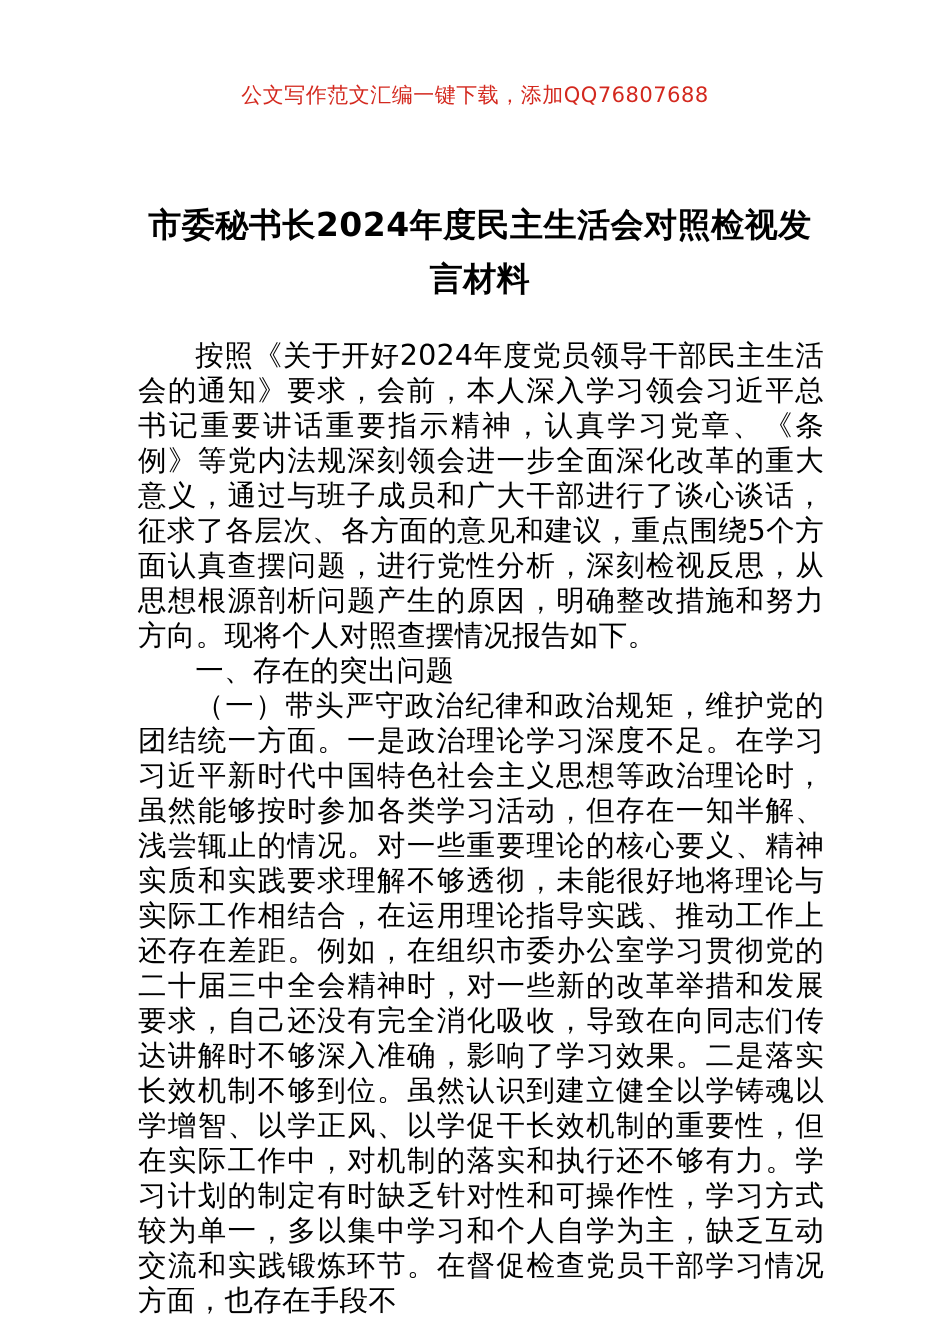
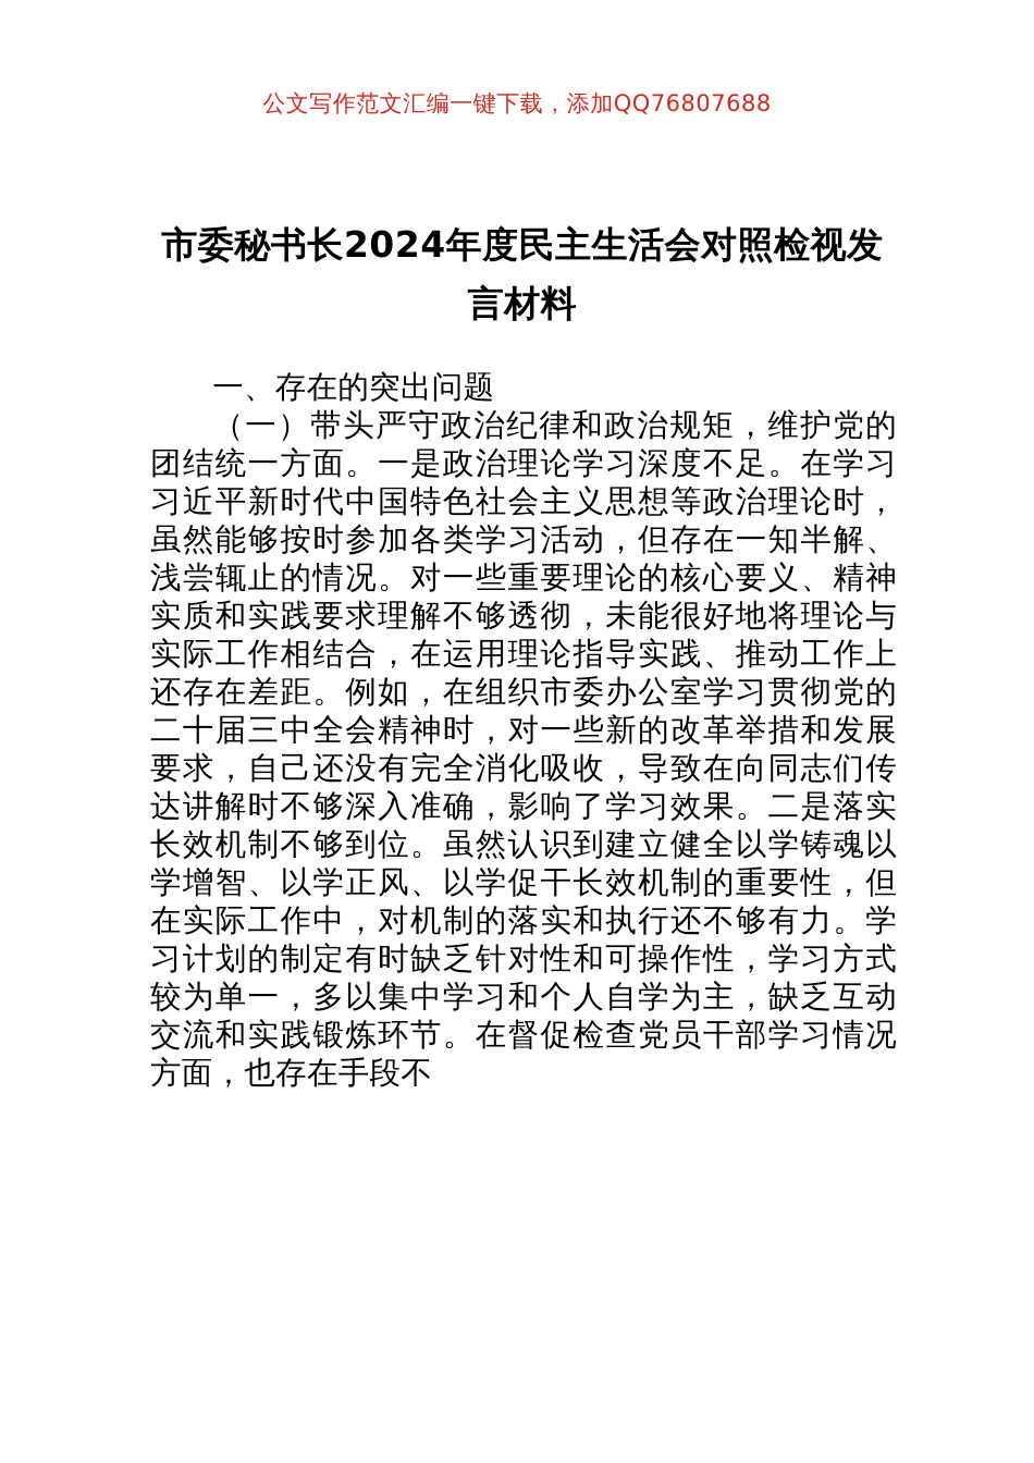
  公文写作范文汇编一键下载，添加QQ76807688
  市委秘书长2024年度民主生活会对照检视发言材料
- 按照《关于开好2024年度党员领导干部民主生活会的通知》要求，会前，本人深入学习领会习近平总书记重要讲话重要指示精神，认真学习党章、《条例》等党内法规深刻领会进一步全面深化改革的重大意义，通过与班子成员和广大干部进行了谈心谈话，征求了各层次、各方面的意见和建议，重点围绕5个方面认真查摆问题，进行党性分析，深刻检视反思，从思想根源剖析问题产生的原因，明确整改措施和努力方向。现将个人对照查摆情况报告如下。
  一、存在的突出问题
  （一）带头严守政治纪律和政治规矩，维护党的团结统一方面。一是政治理论学习深度不足。在学习习近平新时代中国特色社会主义思想等政治理论时，虽然能够按时参加各类学习活动，但存在一知半解、浅尝辄止的情况。对一些重要理论的核心要义、精神实质和实践要求理解不够透彻，未能很好地将理论与实际工作相结合，在运用理论指导实践、推动工作上还存在差距。例如，在组织市委办公室学习贯彻党的二十届三中全会精神时，对一些新的改革举措和发展要求，自己还没有完全消化吸收，导致在向同志们传达讲解时不够深入准确，影响了学习效果。二是落实长效机制不够到位。虽然认识到建立健全以学铸魂以学增智、以学正风、以学促干长效机制的重要性，但在实际工作中，对机制的落实和执行还不够有力。学习计划的制定有时缺乏针对性和可操作性，学习方式较为单一，多以集中学习和个人自学为主，缺乏互动交流和实践锻炼环节。在督促检查党员干部学习情况方面，也存在手段不
